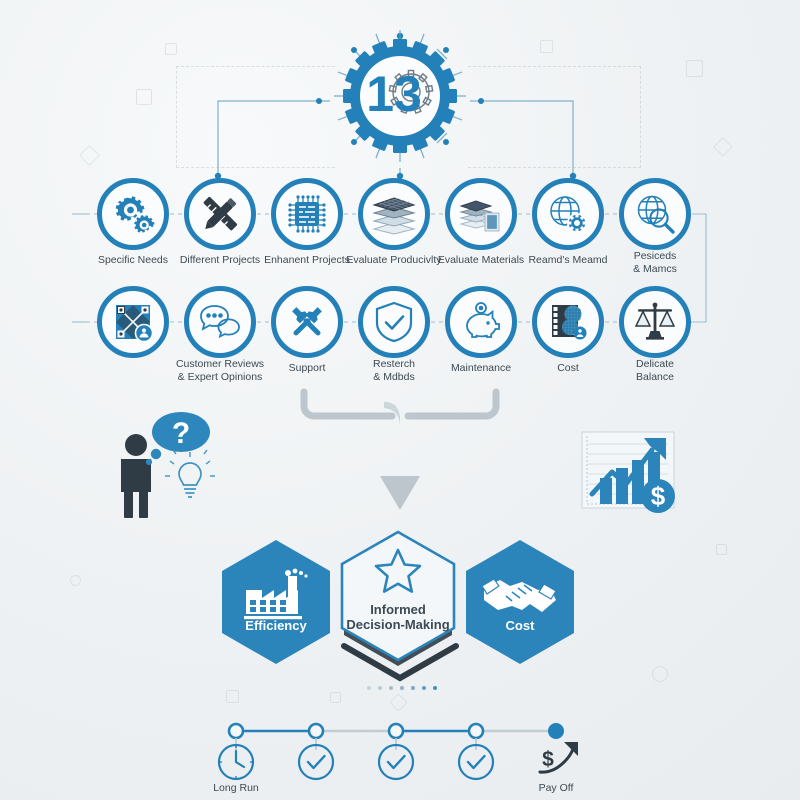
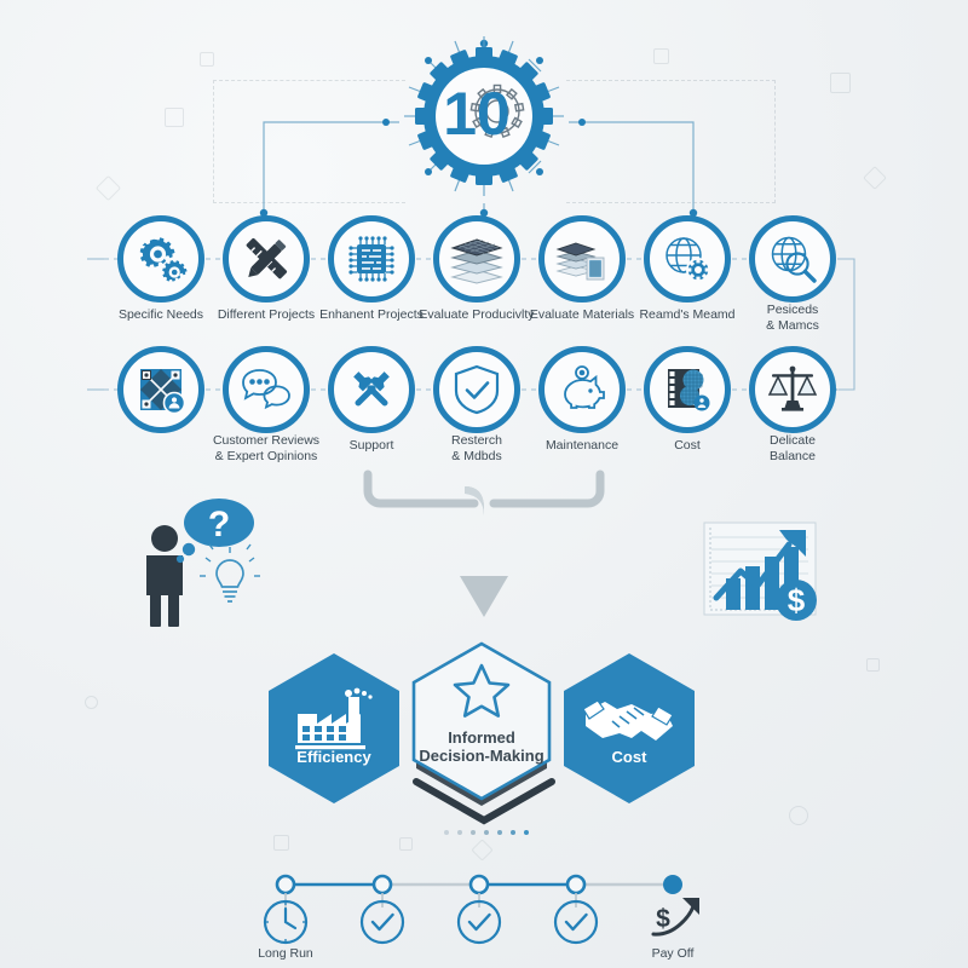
- 13
+ 10
  Specific Needs
  Different Projects
  Enhanent Projects
  Evaluate Producivlty
  Evaluate Materials
  Reamd's Meamd
  Pesiceds
  & Mamcs
  Customer Reviews
  & Expert Opinions
  Support
  Resterch
  & Mdbds
  Maintenance
  Cost
  Delicate
  Balance
  ?
  $
  Efficiency
  Informed
  Decision-Making
  Cost
  $
  Long Run
  Pay Off
